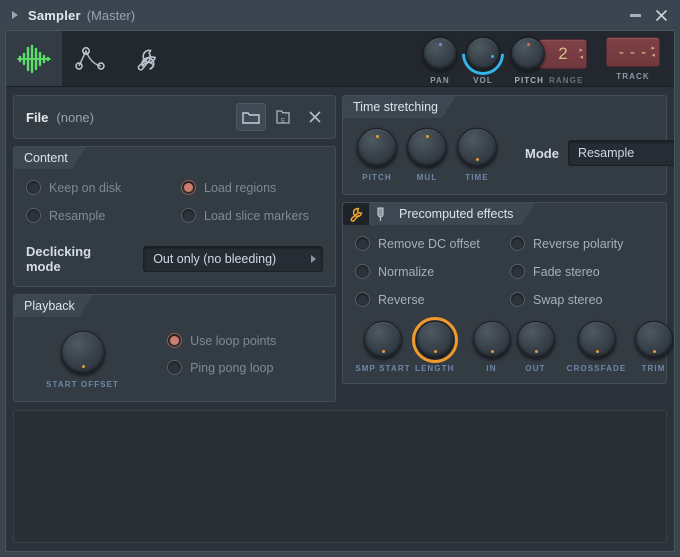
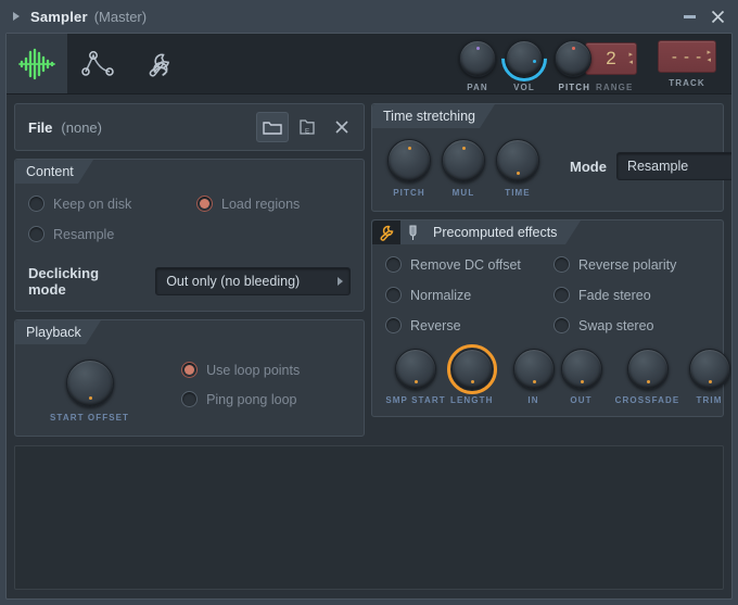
  Sampler
  (Master)
  PAN
  VOL
  2
  PITCH
  RANGE
  - - -
  TRACK
  File
  (none)
  Content
  Keep on disk
  Load regions
  Resample
- Load slice markers
  Declicking mode
  Out only (no bleeding)
  Playback
  START OFFSET
  Use loop points
  Ping pong loop
  Time stretching
  PITCH
  MUL
  TIME
  Mode
  Resample
  Precomputed effects
  Remove DC offset
  Reverse polarity
  Normalize
  Fade stereo
  Reverse
  Swap stereo
  SMP START
  LENGTH
  IN
  OUT
  CROSSFADE
  TRIM
